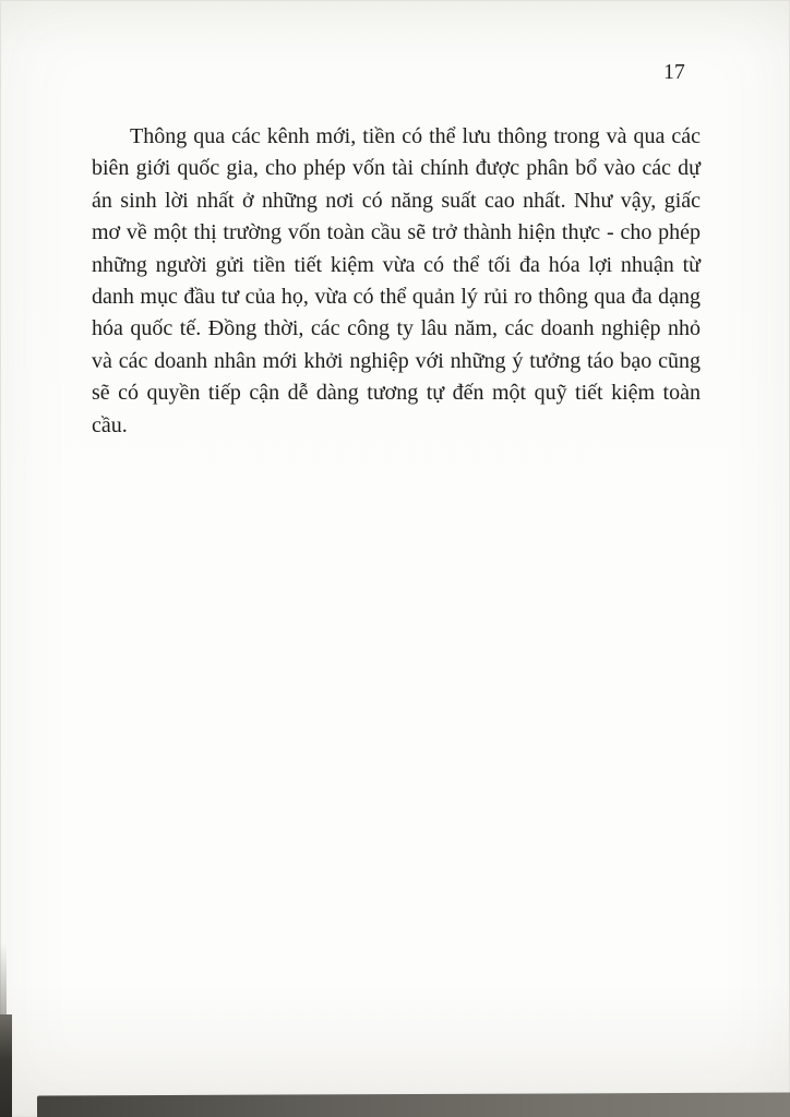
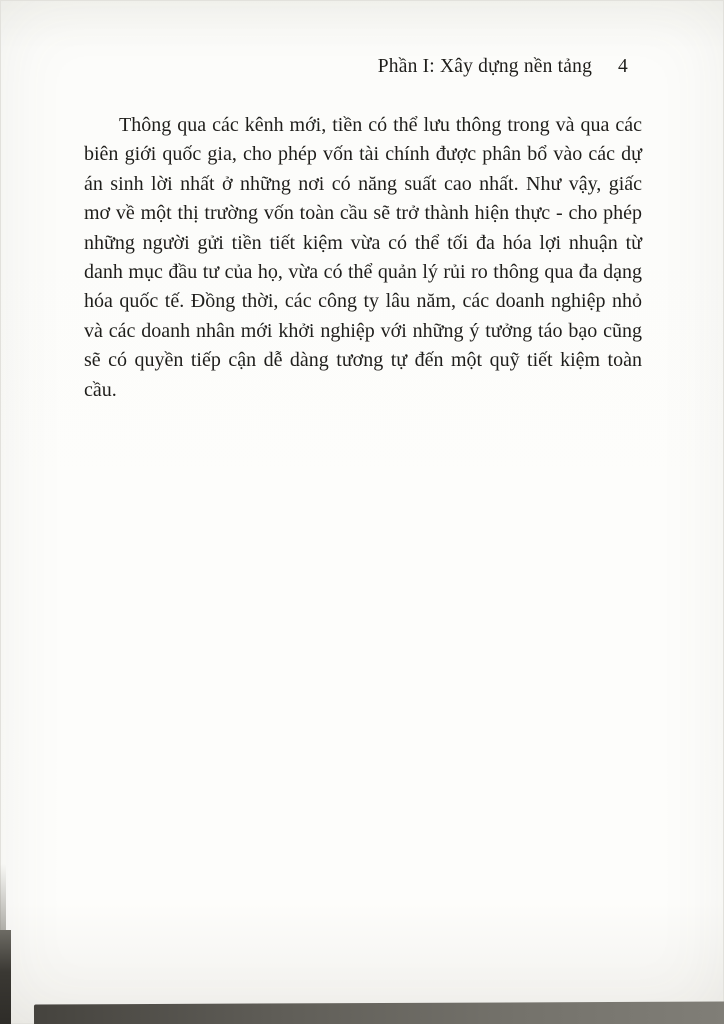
+ Phần I: Xây dựng nền tảng
- 17
+ 4
  Thông qua các kênh mới, tiền có thể lưu thông trong và qua các biên giới quốc gia, cho phép vốn tài chính được phân bổ vào các dự án sinh lời nhất ở những nơi có năng suất cao nhất. Như vậy, giấc mơ về một thị trường vốn toàn cầu sẽ trở thành hiện thực - cho phép những người gửi tiền tiết kiệm vừa có thể tối đa hóa lợi nhuận từ danh mục đầu tư của họ, vừa có thể quản lý rủi ro thông qua đa dạng hóa quốc tế. Đồng thời, các công ty lâu năm, các doanh nghiệp nhỏ và các doanh nhân mới khởi nghiệp với những ý tưởng táo bạo cũng sẽ có quyền tiếp cận dễ dàng tương tự đến một quỹ tiết kiệm toàn cầu.
